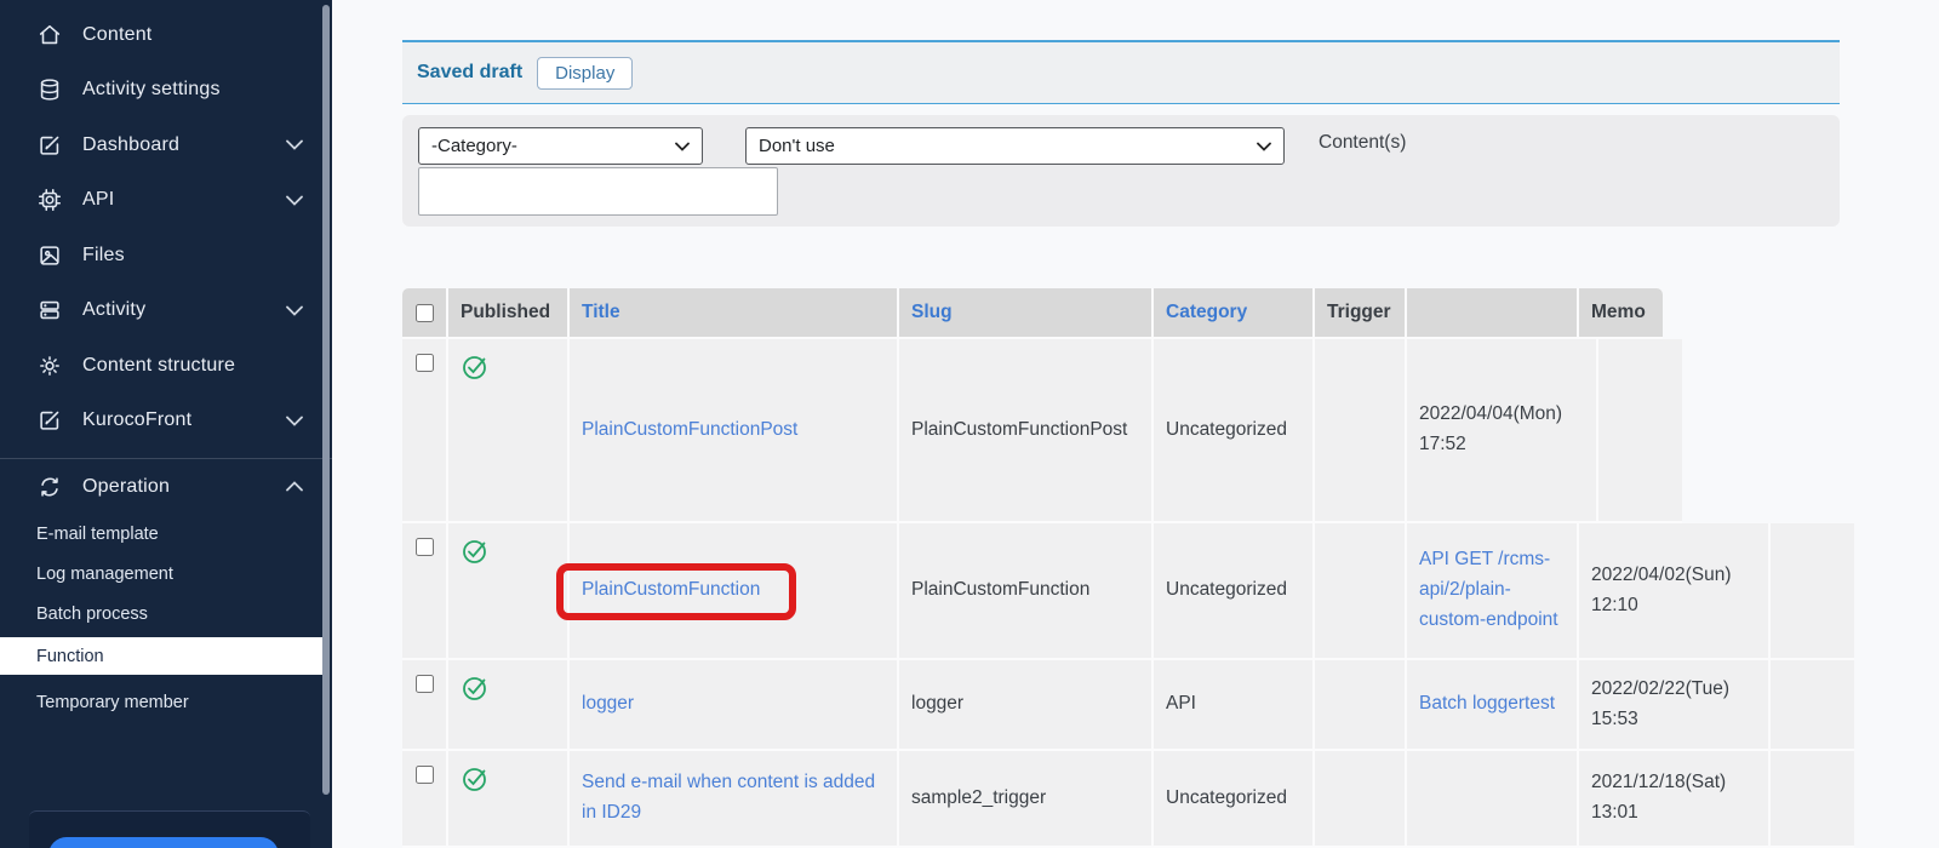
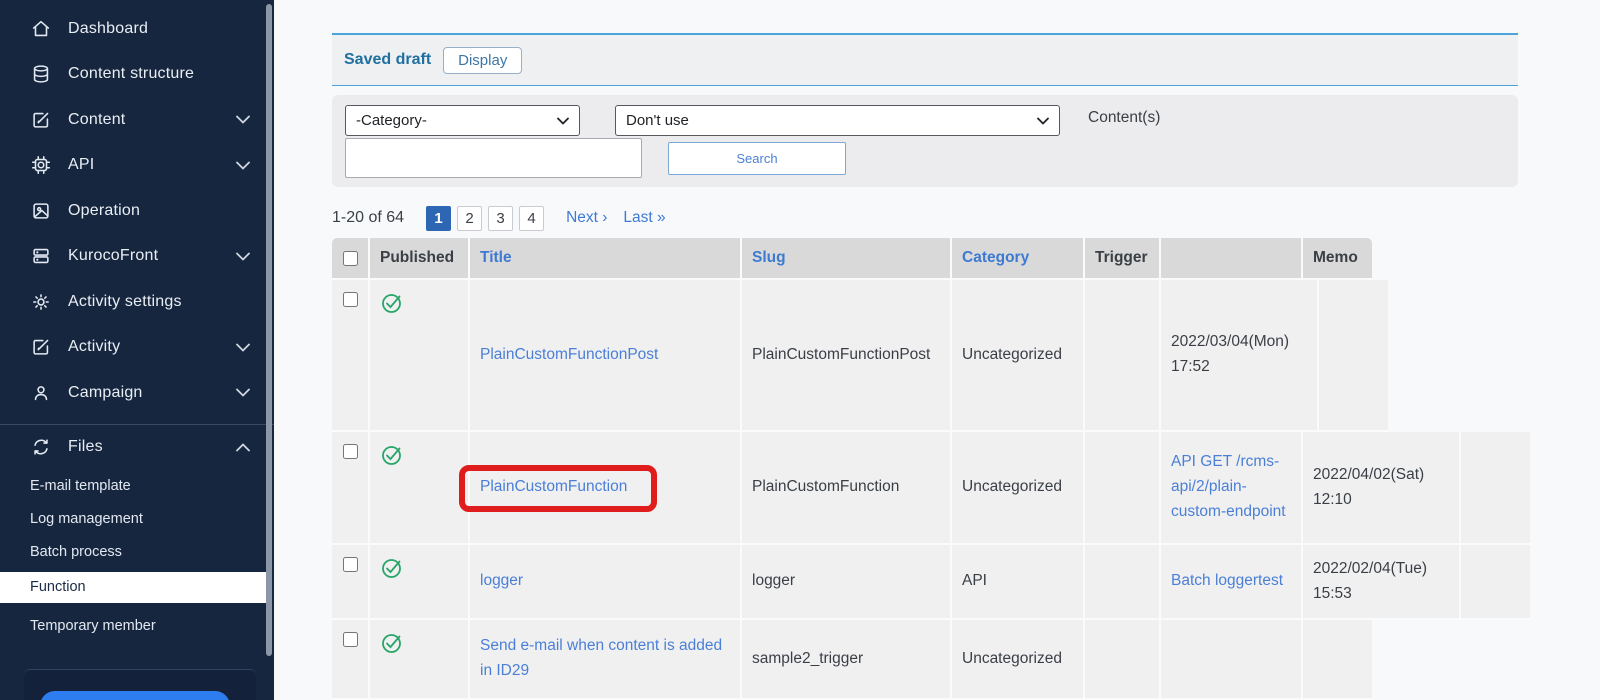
- Content
+ Dashboard
- Activity settings
+ Content structure
- Dashboard
+ Content
  API
- Files
+ Operation
- Activity
+ KurocoFront
- Content structure
+ Activity settings
- KurocoFront
+ Activity
+ Campaign
- Operation
+ Files
  E-mail template
  Log management
  Batch process
  Function
  Temporary member
  Saved draft
  Display
  -Category-
  Don't use
  Content(s)
+ Search
+ 1-20 of 64
+ 1
+ 2
+ 3
+ 4
+ Next ›
+ Last »
  Published
  Title
  Slug
  Category
  Trigger
  Memo
  PlainCustomFunctionPost
  PlainCustomFunctionPost
  Uncategorized
- 2022/04/04(Mon) 17:52
+ 2022/03/04(Mon) 17:52
  PlainCustomFunction
  PlainCustomFunction
  Uncategorized
  API GET /rcms-api/2/plain-custom-endpoint
- 2022/04/02(Sun) 12:10
+ 2022/04/02(Sat) 12:10
  logger
  logger
  API
  Batch loggertest
- 2022/02/22(Tue) 15:53
+ 2022/02/04(Tue) 15:53
  Send e-mail when content is added in ID29
  sample2_trigger
  Uncategorized
- 2021/12/18(Sat) 13:01
